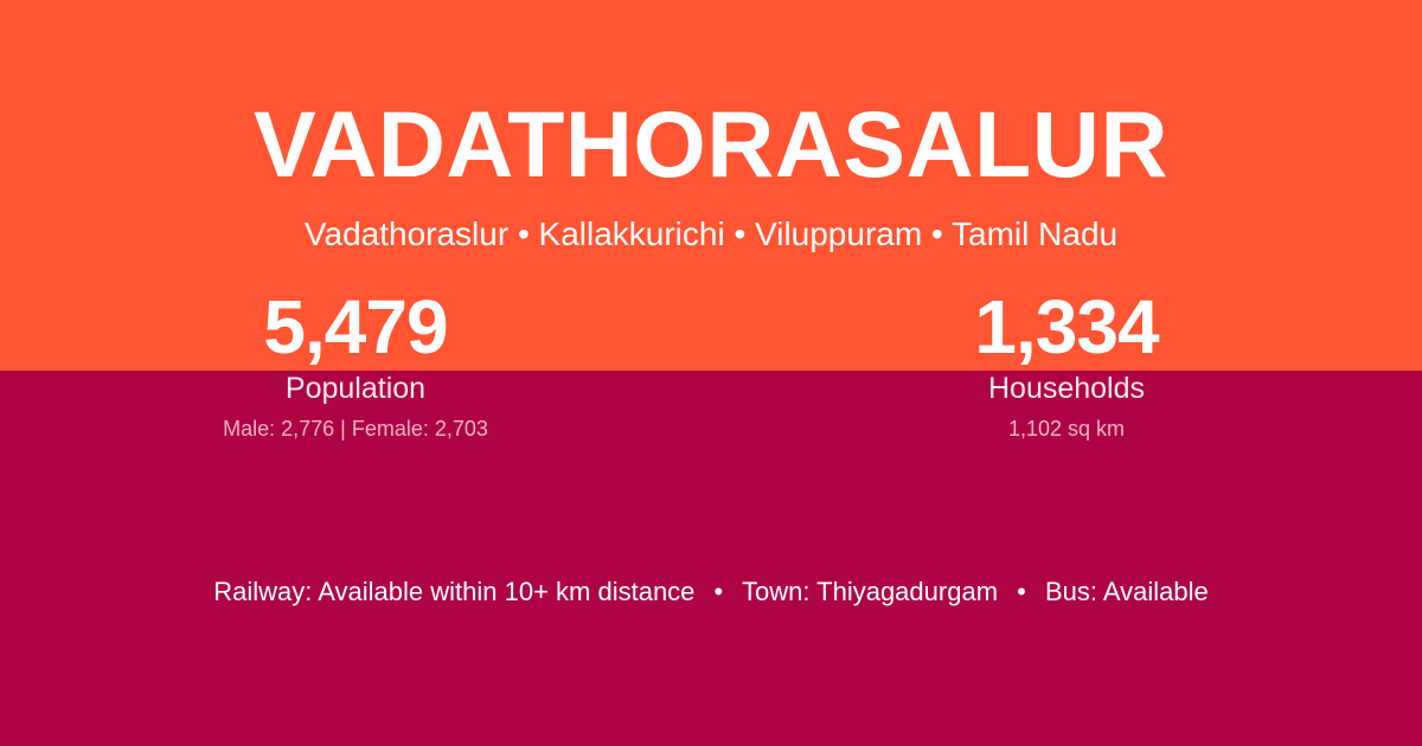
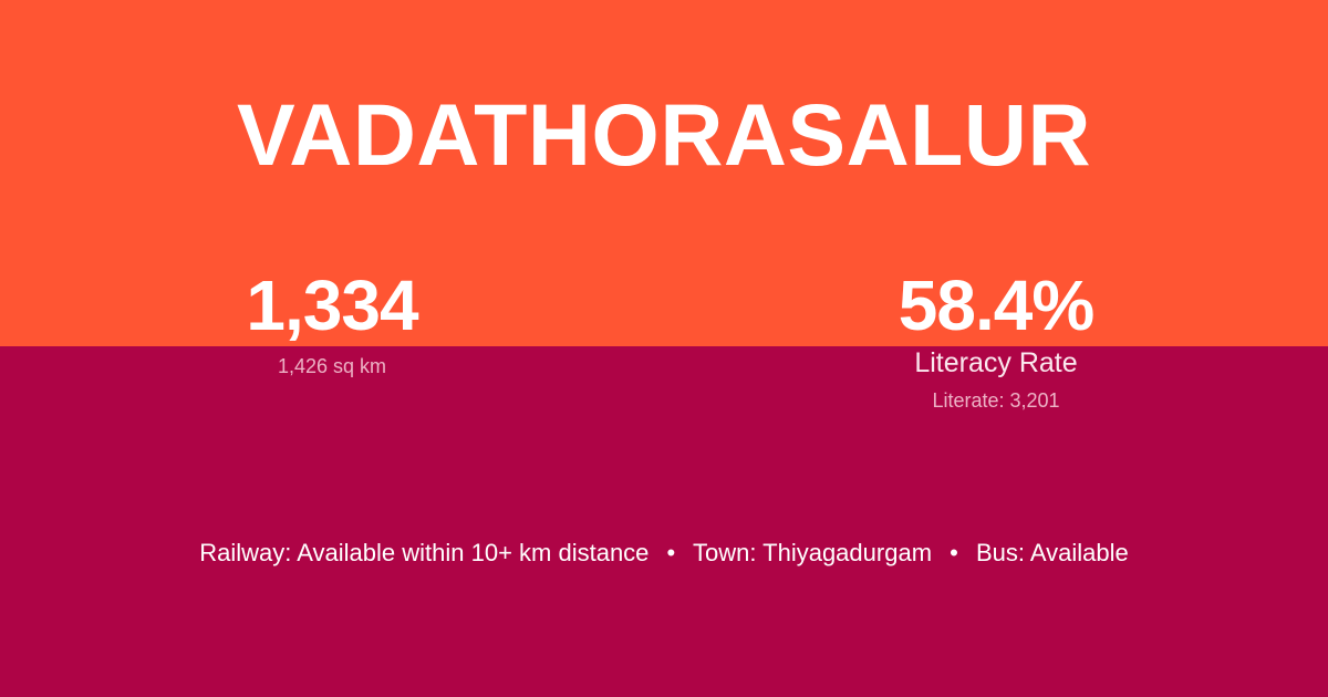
  VADATHORASALUR
- Vadathoraslur • Kallakkurichi • Viluppuram • Tamil Nadu
- 5,479
- Population
- Male: 2,776 | Female: 2,703
  1,334
- Households
- 1,102 sq km
+ 1,426 sq km
+ 58.4%
+ Literacy Rate
+ Literate: 3,201
  Railway: Available within 10+ km distance • Town: Thiyagadurgam • Bus: Available
